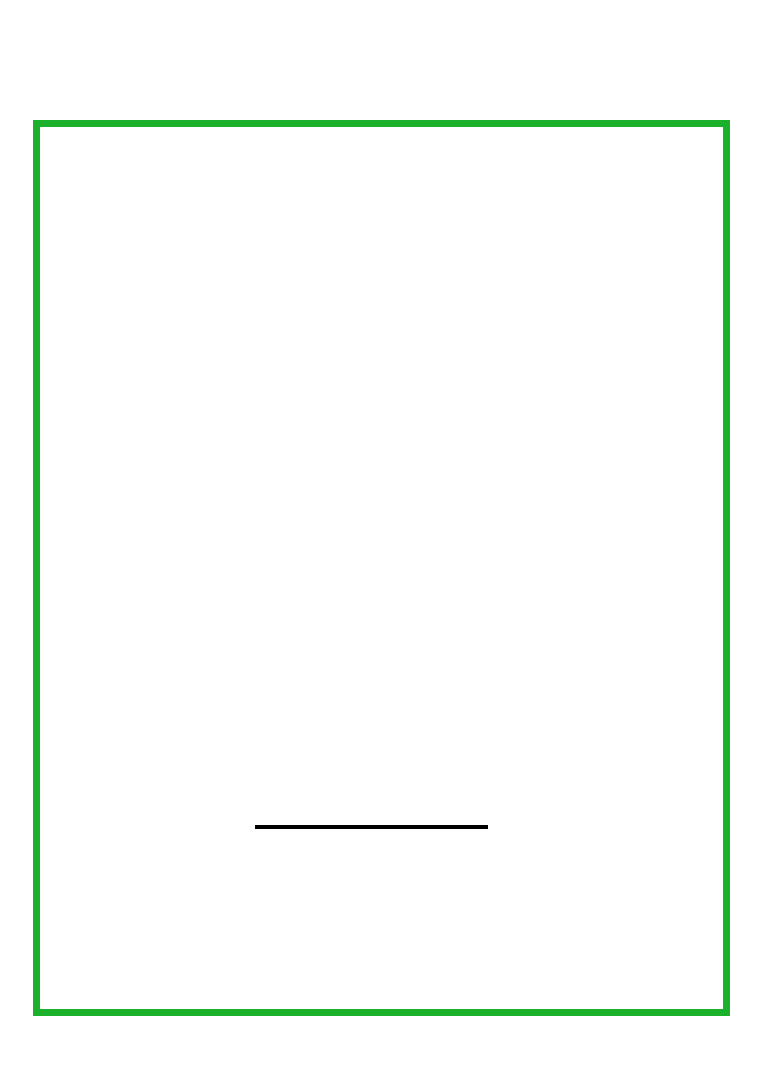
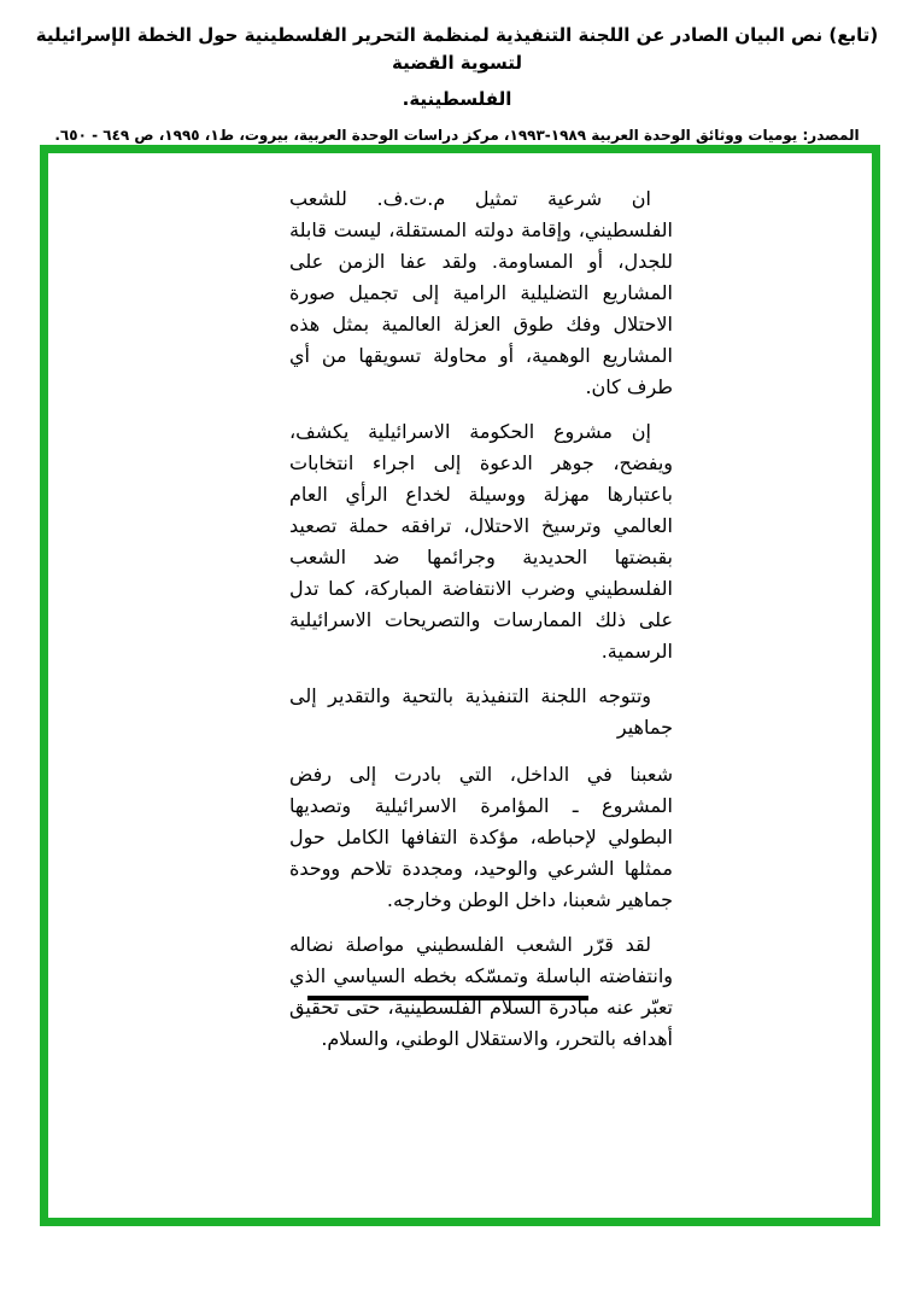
+ (تابع) نص البيان الصادر عن اللجنة التنفيذية لمنظمة التحرير الفلسطينية حول الخطة الإسرائيلية لتسوية القضية
+ الفلسطينية.
+ المصدر: يوميات ووثائق الوحدة العربية ١٩٨٩-١٩٩٣، مركز دراسات الوحدة العربية، بيروت، ط١، ١٩٩٥، ص ٦٤٩ - ٦٥٠.
+ ان شرعية تمثيل م.ت.ف. للشعب الفلسطيني، وإقامة دولته المستقلة، ليست قابلة للجدل، أو المساومة. ولقد عفا الزمن على المشاريع التضليلية الرامية إلى تجميل صورة الاحتلال وفك طوق العزلة العالمية بمثل هذه المشاريع الوهمية، أو محاولة تسويقها من أي طرف كان.
+ إن مشروع الحكومة الاسرائيلية يكشف، ويفضح، جوهر الدعوة إلى اجراء انتخابات باعتبارها مهزلة ووسيلة لخداع الرأي العام العالمي وترسيخ الاحتلال، ترافقه حملة تصعيد بقبضتها الحديدية وجرائمها ضد الشعب الفلسطيني وضرب الانتفاضة المباركة، كما تدل على ذلك الممارسات والتصريحات الاسرائيلية الرسمية.
+ وتتوجه اللجنة التنفيذية بالتحية والتقدير إلى جماهير
+ شعبنا في الداخل، التي بادرت إلى رفض المشروع ـ المؤامرة الاسرائيلية وتصديها البطولي لإحباطه، مؤكدة التفافها الكامل حول ممثلها الشرعي والوحيد، ومجددة تلاحم ووحدة جماهير شعبنا، داخل الوطن وخارجه.
+ لقد قرّر الشعب الفلسطيني مواصلة نضاله وانتفاضته الباسلة وتمسّكه بخطه السياسي الذي تعبّر عنه مبادرة السلام الفلسطينية، حتى تحقيق أهدافه بالتحرر، والاستقلال الوطني، والسلام.
